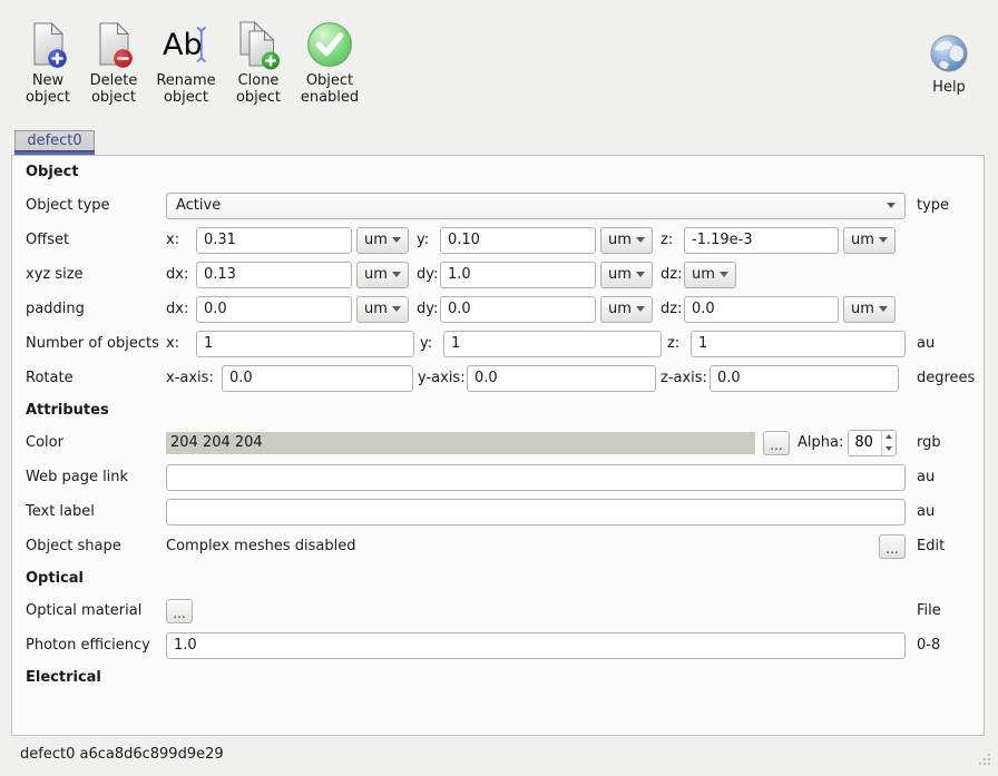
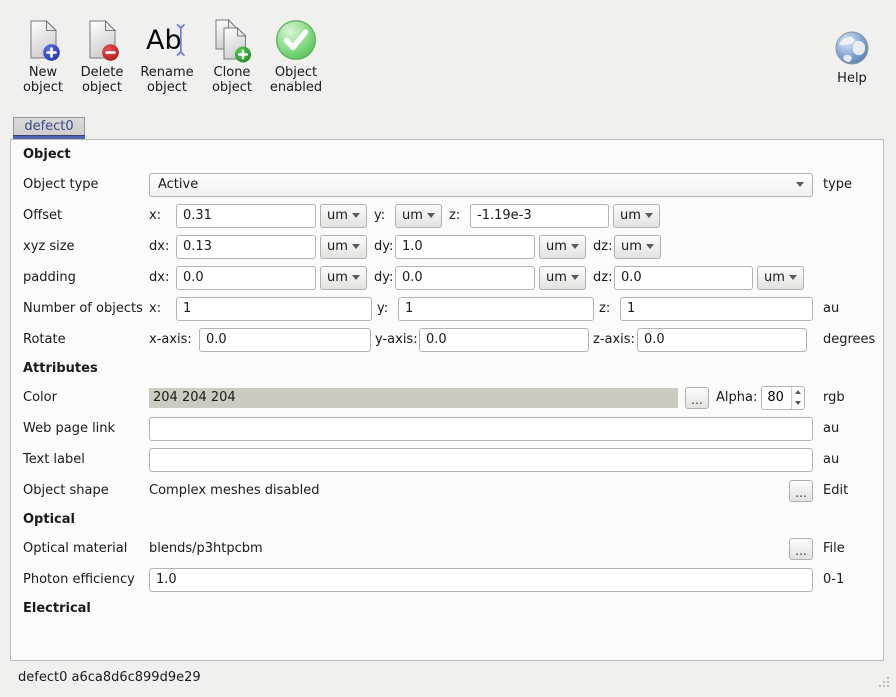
  New
  object
  Delete
  object
  Ab
  Rename
  object
  Clone
  object
  Object
  enabled
  Help
  defect0
  Object
  Object type
  Active
  type
  Offset
  x:
  0.31
  um
  y:
- 0.10
  um
  z:
  -1.19e-3
  um
  xyz size
  dx:
  0.13
  um
  dy:
  1.0
  um
  dz:
  um
  padding
  dx:
  0.0
  um
  dy:
  0.0
  um
  dz:
  0.0
  um
  Number of objects
  x:
  1
  y:
  1
  z:
  1
  au
  Rotate
  x-axis:
  0.0
  y-axis:
  0.0
  z-axis:
  0.0
  degrees
  Attributes
  Color
  204 204 204
  ...
  Alpha:
  80
  rgb
  Web page link
  au
  Text label
  au
  Object shape
  Complex meshes disabled
  ...
  Edit
  Optical
  Optical material
+ blends/p3htpcbm
  ...
  File
  Photon efficiency
  1.0
- 0-8
+ 0-1
  Electrical
  defect0 a6ca8d6c899d9e29
